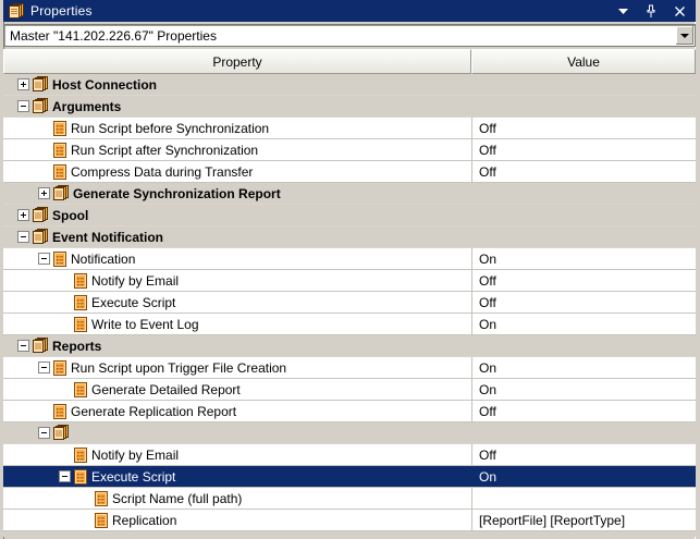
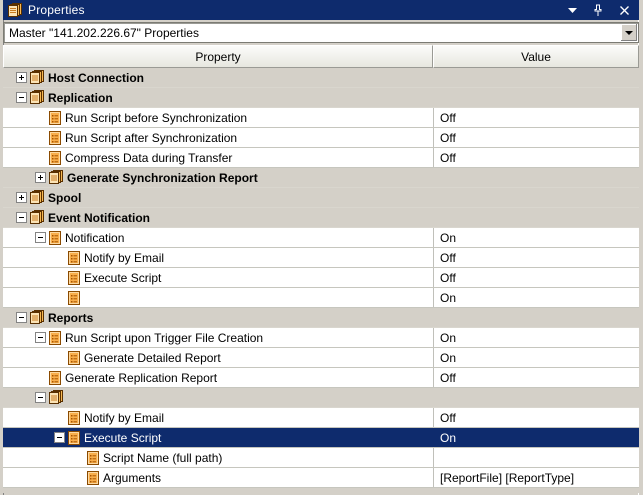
  Properties
  Master "141.202.226.67" Properties
  Property
  Value
  Host Connection
- Arguments
+ Replication
  Run Script before Synchronization
  Off
  Run Script after Synchronization
  Off
  Compress Data during Transfer
  Off
  Generate Synchronization Report
  Spool
  Event Notification
  Notification
  On
  Notify by Email
  Off
  Execute Script
  Off
- Write to Event Log
  On
  Reports
  Run Script upon Trigger File Creation
  On
  Generate Detailed Report
  On
  Generate Replication Report
  Off
  Notify by Email
  Off
  Execute Script
  On
  Script Name (full path)
- Replication
+ Arguments
  [ReportFile] [ReportType]
